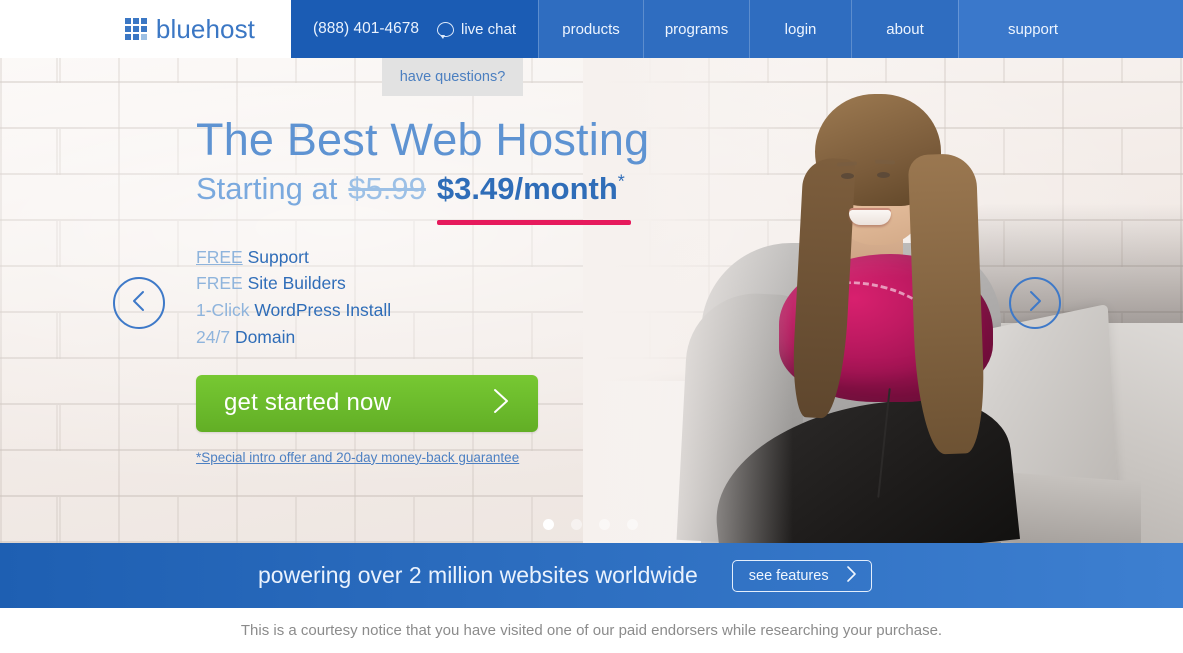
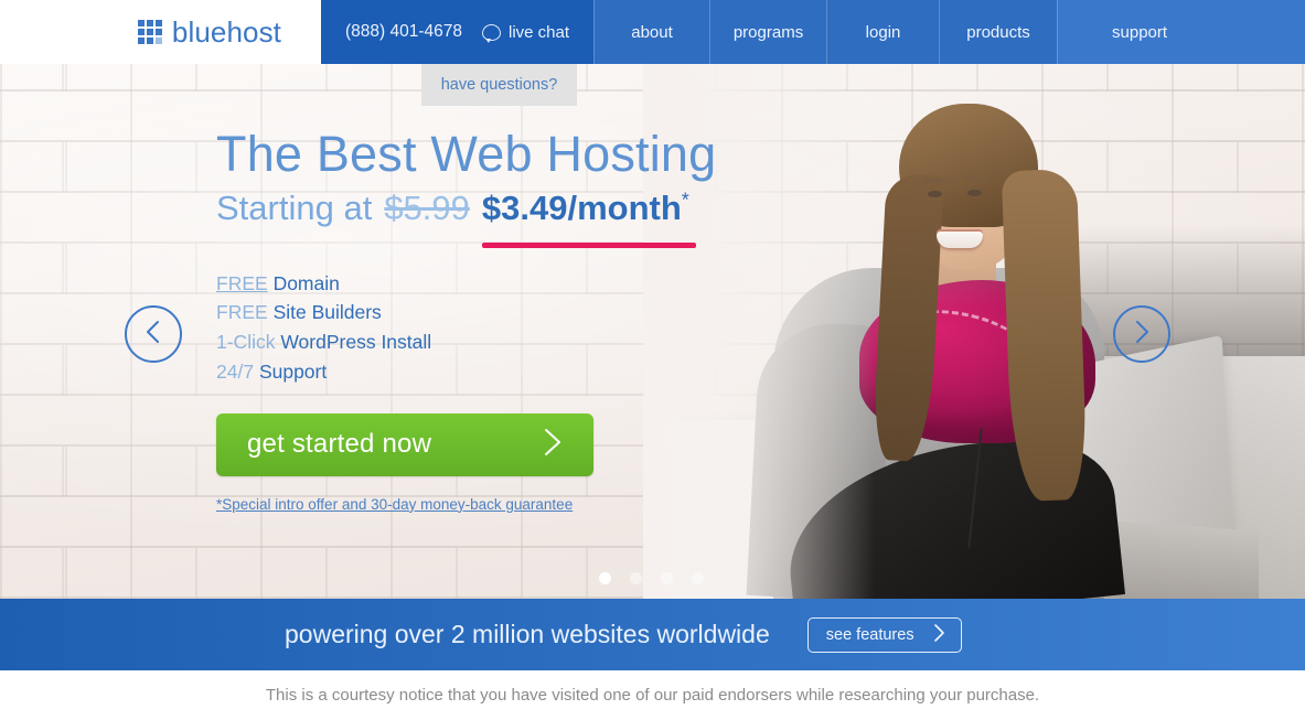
  bluehost
  (888) 401-4678
  live chat
- products
+ about
  programs
  login
- about
+ products
  support
  have questions?
  The Best Web Hosting
  Starting at
  $5.99
  $3.49/month*
- FREE Support
+ FREE Domain
  FREE Site Builders
  1-Click WordPress Install
- 24/7 Domain
+ 24/7 Support
  get started now
- *Special intro offer and 20-day money-back guarantee
+ *Special intro offer and 30-day money-back guarantee
  powering over 2 million websites worldwide
  see features
  This is a courtesy notice that you have visited one of our paid endorsers while researching your purchase.
